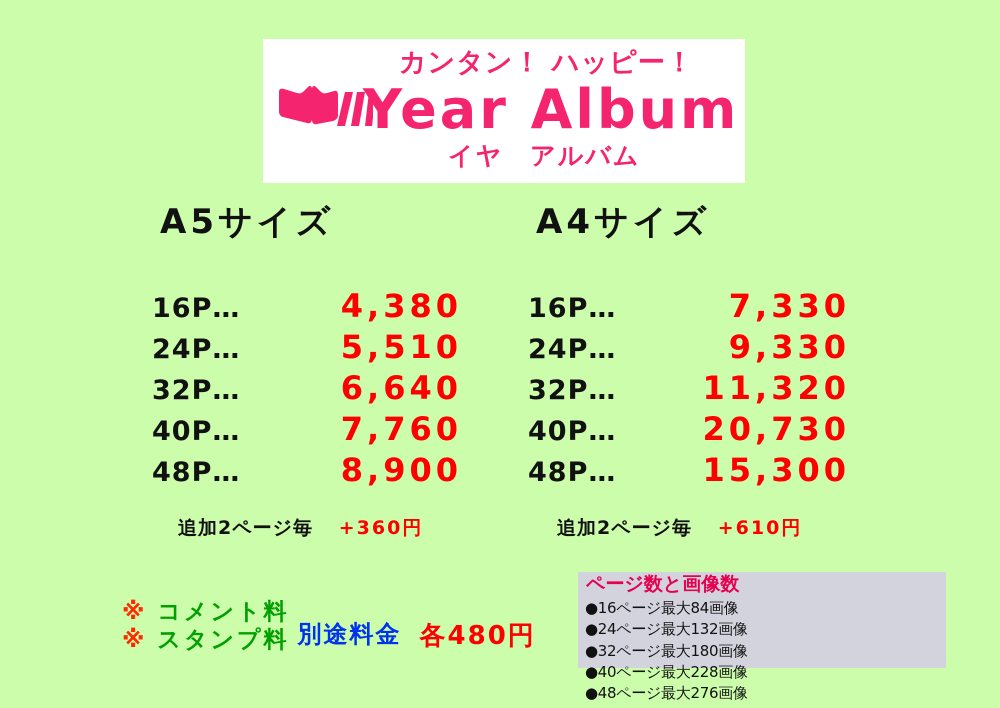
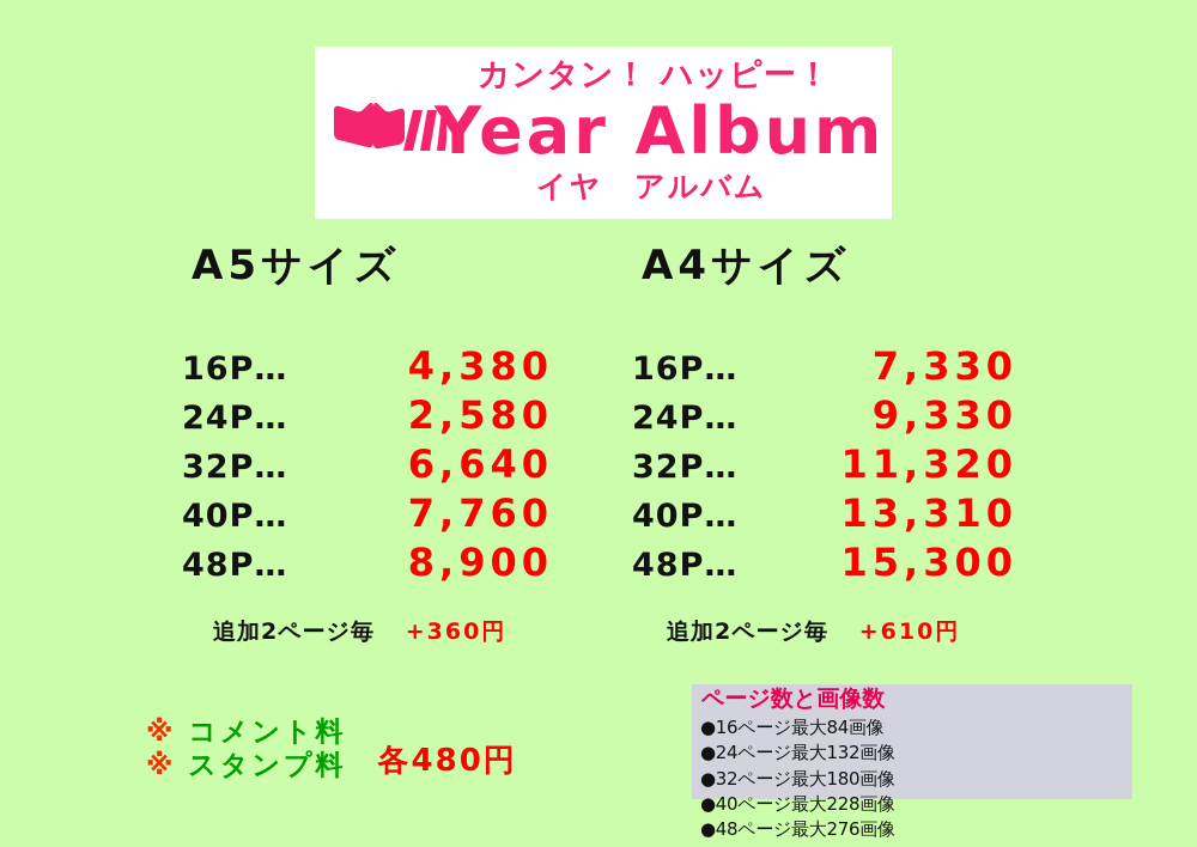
  カンタン！ ハッピー！
  Year Album
  イヤ アルバム
  A5サイズ
  16P…
  4,380
  24P…
- 5,510
+ 2,580
  32P…
  6,640
  40P…
  7,760
  48P…
  8,900
  追加2ページ毎 +360円
  A4サイズ
  16P…
  7,330
  24P…
  9,330
  32P…
  11,320
  40P…
- 20,730
+ 13,310
  48P…
  15,300
  追加2ページ毎 +610円
  ※ コメント料
  ※ スタンプ料
- 別途料金
  各480円
  ページ数と画像数
  ●16ページ最大84画像
  ●24ページ最大132画像
  ●32ページ最大180画像
  ●40ページ最大228画像
  ●48ページ最大276画像
